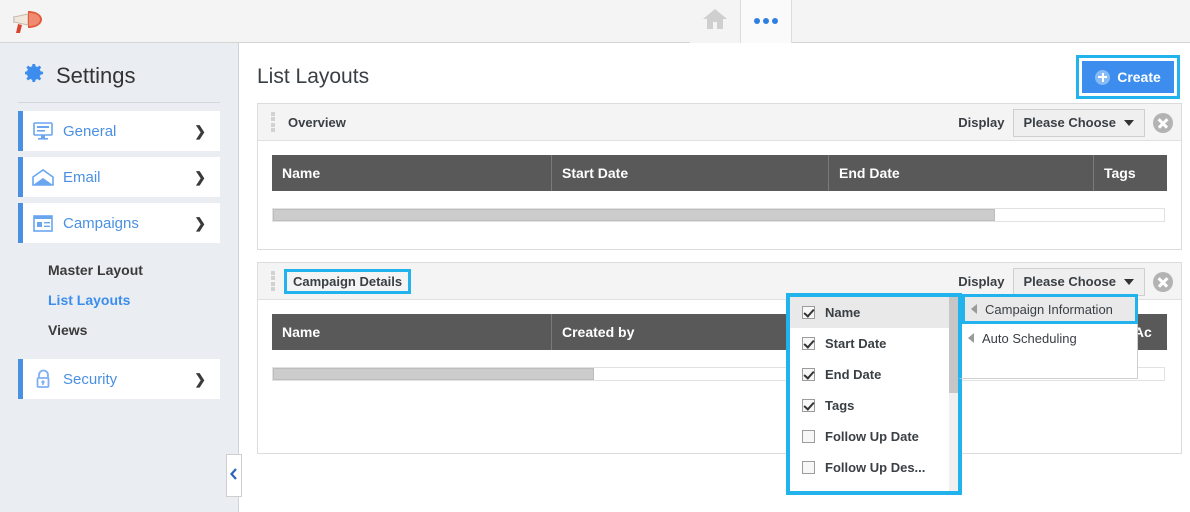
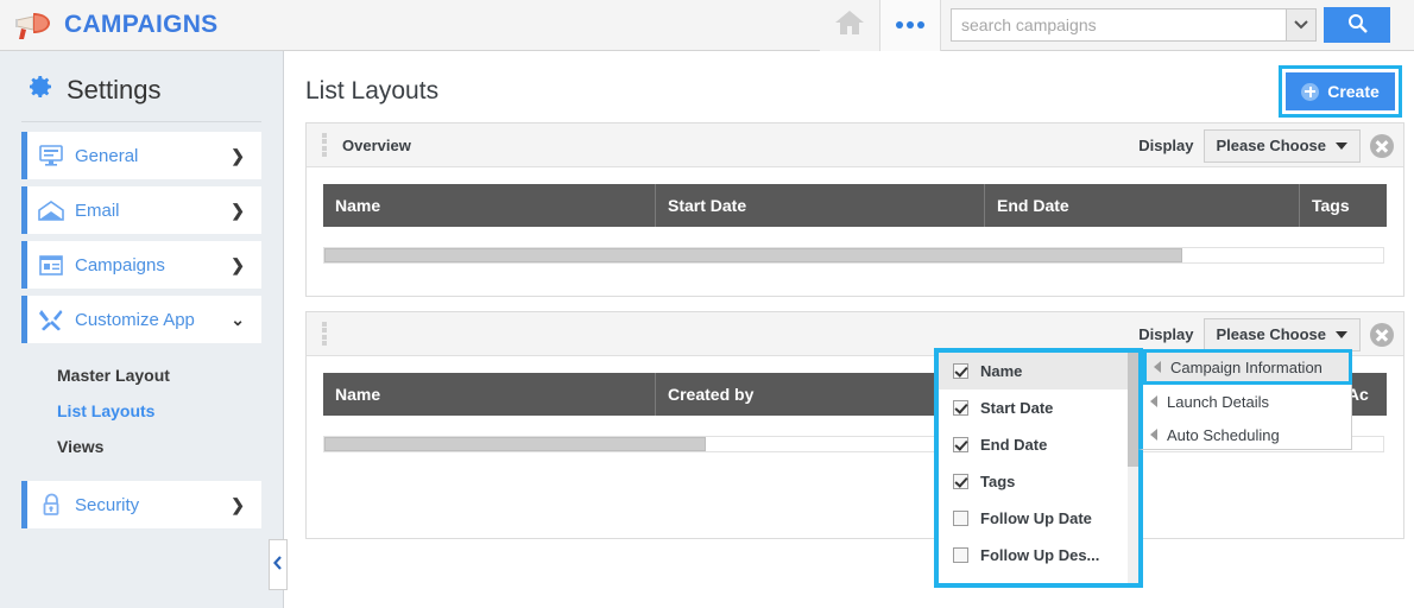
+ CAMPAIGNS
+ search campaigns
  Settings
  General
  ❯
  Email
  ❯
  Campaigns
  ❯
+ Customize App
+ ⌄
  Master Layout
  List Layouts
  Views
  Security
  ❯
  List Layouts
  Create
  Overview
  Display
  Please Choose
  Name
  Start Date
  End Date
  Tags
- Campaign Details
  Display
  Please Choose
  Name
  Created by
  Name
  Start Date
  End Date
  Tags
  Follow Up Date
  Follow Up Des...
  Campaign Information
+ Launch Details
  Auto Scheduling
